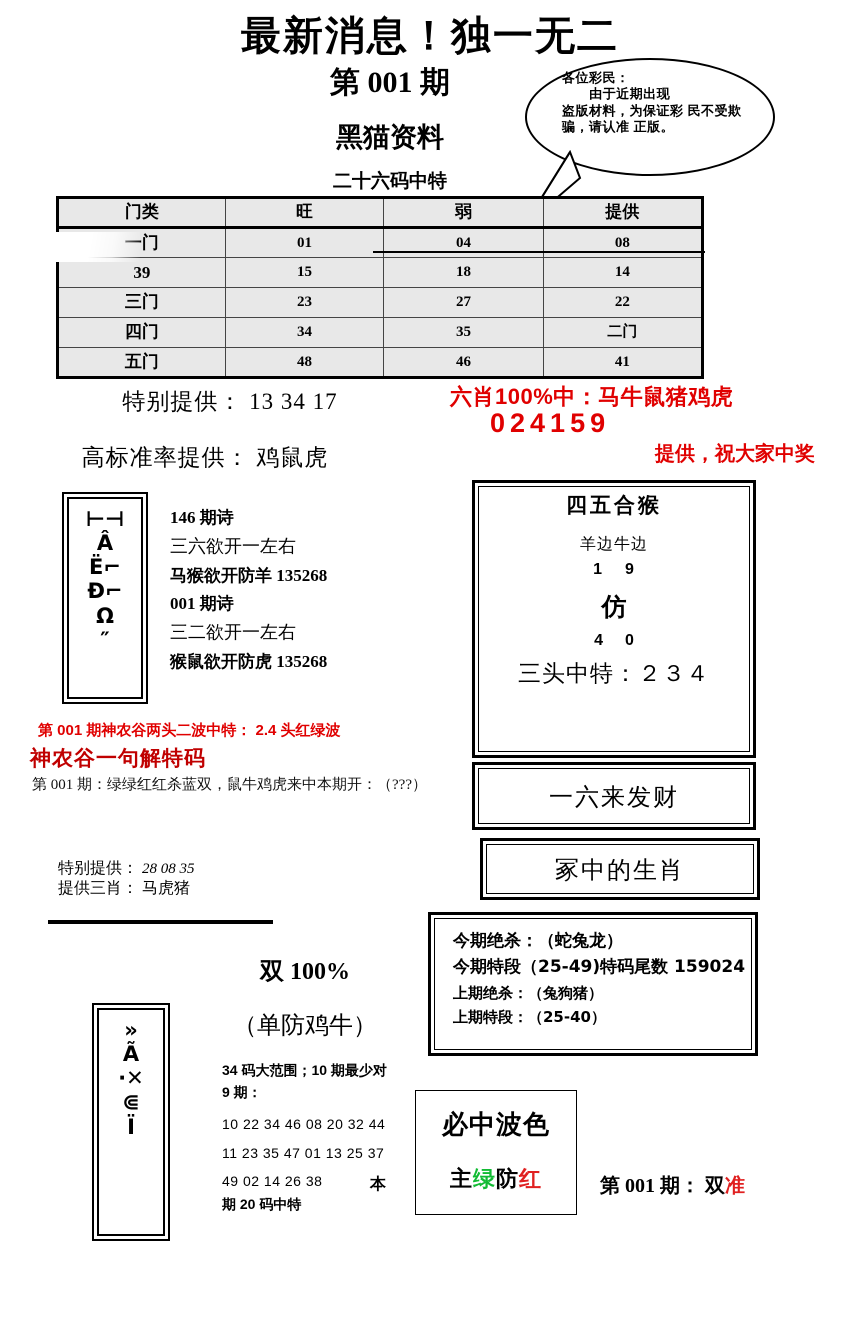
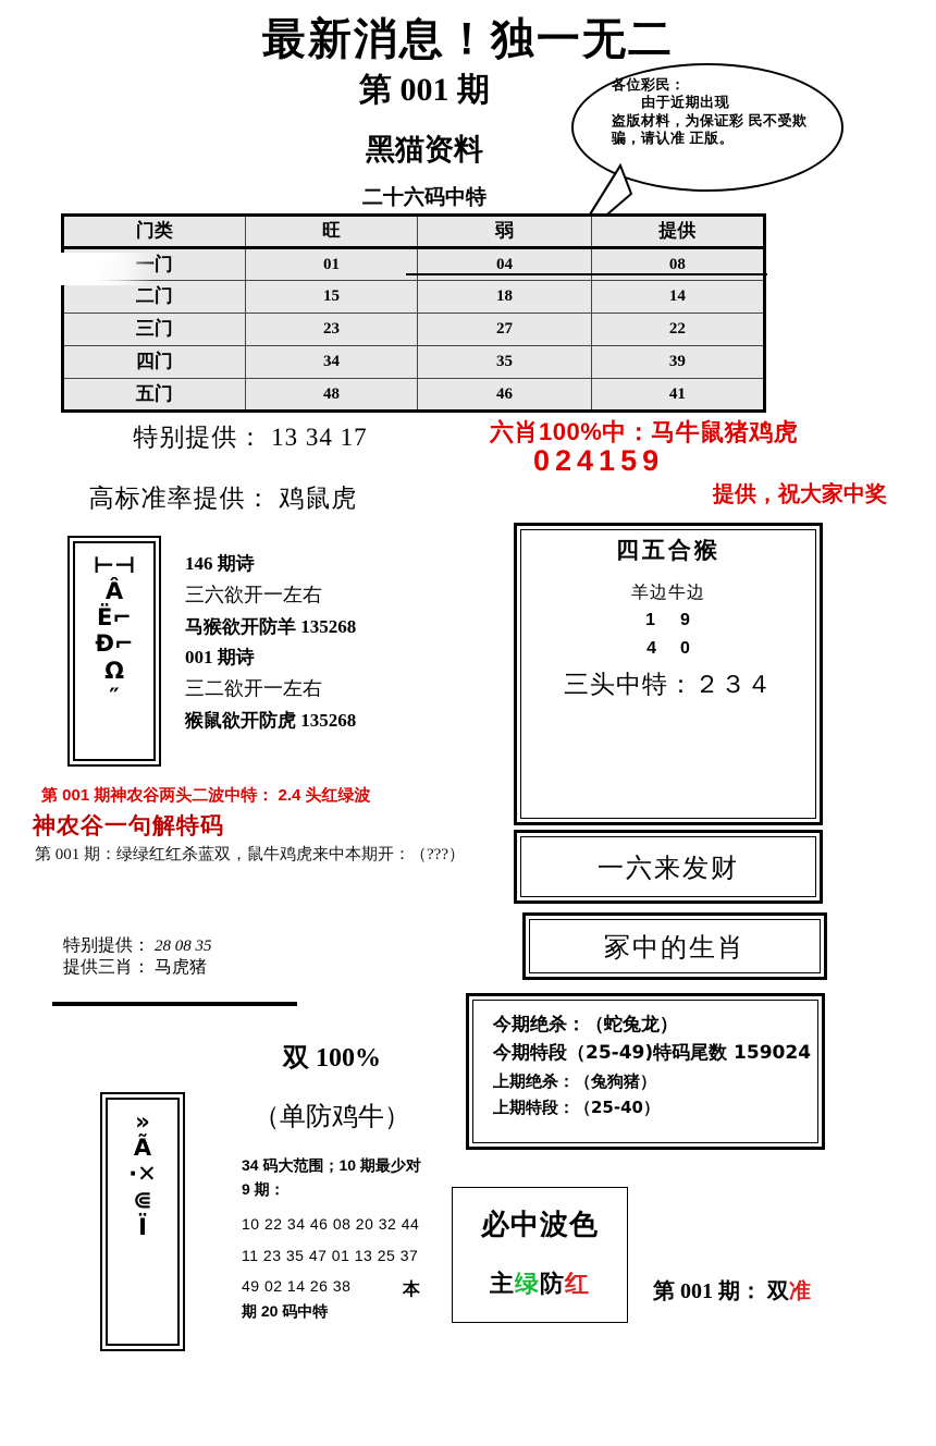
  最新消息！独一无二
  第 001 期
  黑猫资料
  二十六码中特
  各位彩民：
  由于近期出现
  盗版材料，为保证彩 民不受欺骗，请认准 正版。
  门类	旺	弱	提供
  门	01	04	08
- 39	15	18	14
+ 二门	15	18	14
  三门	23	27	22
- 四门	34	35	二门
+ 四门	34	35	39
  五门	48	46	41
  特别提供： 13 34 17
  高标准率提供： 鸡鼠虎
  六肖100%中：马牛鼠猪鸡虎
  024159
  提供，祝大家中奖
  ⊢⊣
  Â
  Ë⌐
  Ð⌐
  Ω
  ″
  146 期诗
  三六欲开一左右
  马猴欲开防羊 135268
  001 期诗
  三二欲开一左右
  猴鼠欲开防虎 135268
  第 001 期神农谷两头二波中特： 2.4 头红绿波
  神农谷一句解特码
  第 001 期：绿绿红红杀蓝双，鼠牛鸡虎来中本期开：（???）
  特别提供： 28 08 35
  提供三肖： 马虎猪
  »
  Ã
  ⋅✕
  ⋐
  Ï
  双 100%
  （单防鸡牛）
  34 码大范围；10 期最少对
  9 期：
  10 22 34 46 08 20 32 44
  11 23 35 47 01 13 25 37
  49 02 14 26 38
  本
  期 20 码中特
  四五合猴
  羊边牛边
  1 9
- 仿
  4 0
  三头中特：２３４
  一六来发财
  冢中的生肖
  今期绝杀：（蛇兔龙）
  今期特段（25-49)特码尾数 159024
  上期绝杀：（兔狗猪）
  上期特段：（25-40）
  必中波色
  主绿防红
  第 001 期： 双准
